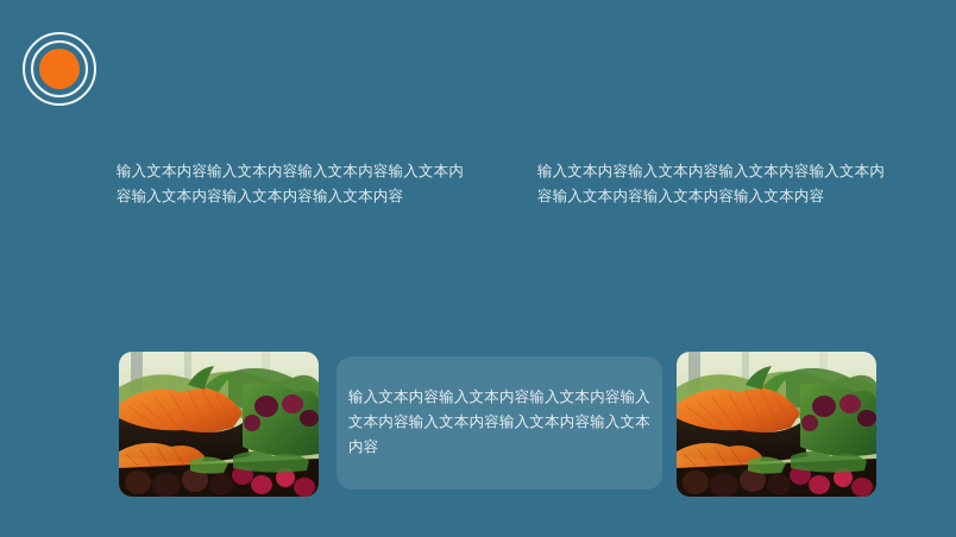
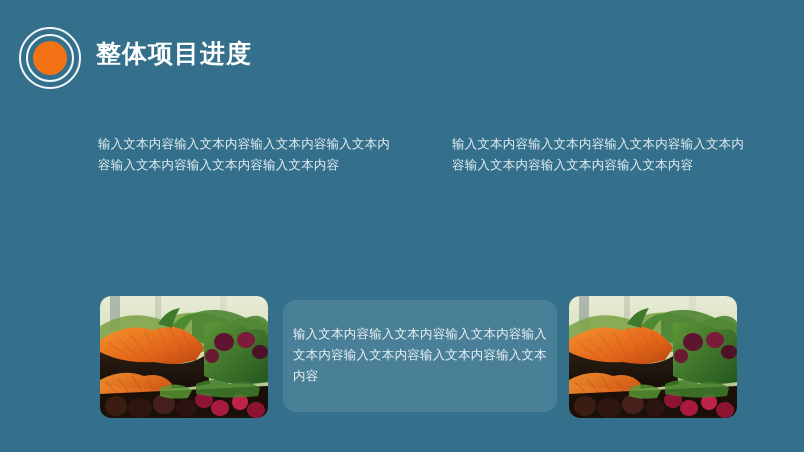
+ 整体项目进度
  输入文本内容输入文本内容输入文本内容输入文本内容输入文本内容输入文本内容输入文本内容
  输入文本内容输入文本内容输入文本内容输入文本内容输入文本内容输入文本内容输入文本内容
  输入文本内容输入文本内容输入文本内容输入文本内容输入文本内容输入文本内容输入文本内容
